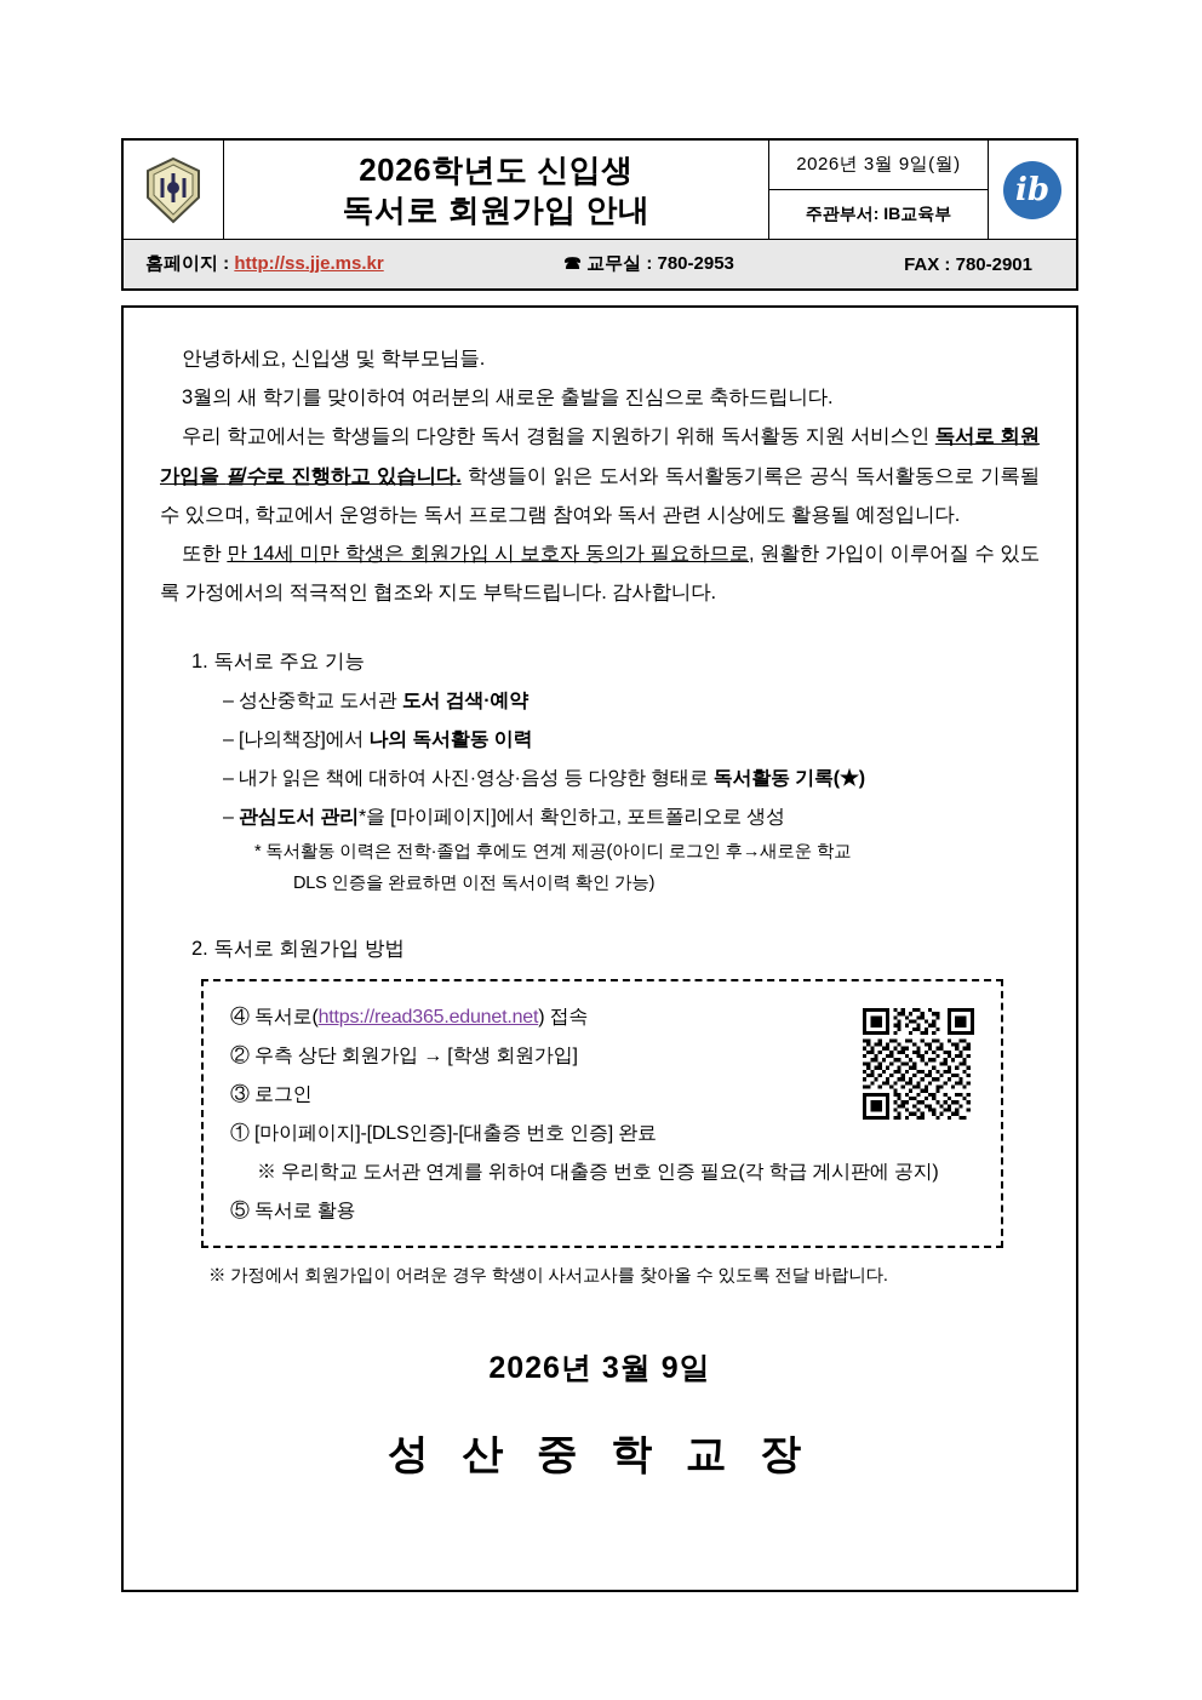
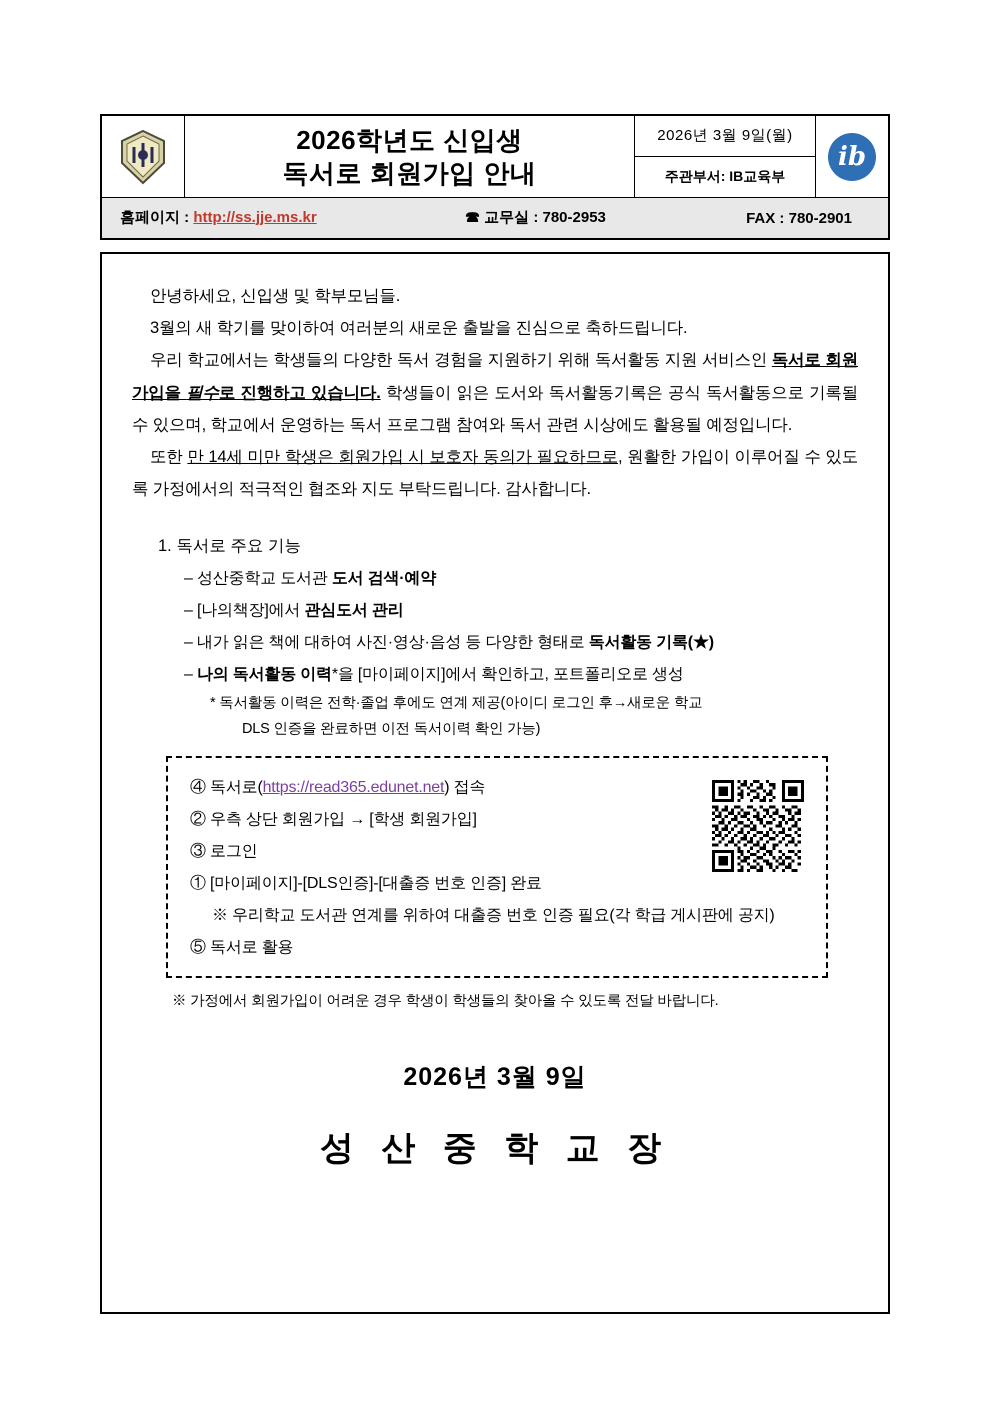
  2026학년도 신입생
  독서로 회원가입 안내
  2026년 3월 9일(월)
  주관부서: IB교육부
  ib
  홈페이지 : http://ss.jje.ms.kr
  ☎ 교무실 : 780-2953
  FAX : 780-2901
  안녕하세요, 신입생 및 학부모님들.
  3월의 새 학기를 맞이하여 여러분의 새로운 출발을 진심으로 축하드립니다.
  우리 학교에서는 학생들의 다양한 독서 경험을 지원하기 위해 독서활동 지원 서비스인 독서로 회원가입을 필수로 진행하고 있습니다. 학생들이 읽은 도서와 독서활동기록은 공식 독서활동으로 기록될 수 있으며, 학교에서 운영하는 독서 프로그램 참여와 독서 관련 시상에도 활용될 예정입니다.
  또한 만 14세 미만 학생은 회원가입 시 보호자 동의가 필요하므로, 원활한 가입이 이루어질 수 있도록 가정에서의 적극적인 협조와 지도 부탁드립니다. 감사합니다.
  1. 독서로 주요 기능
  – 성산중학교 도서관 도서 검색·예약
- – [나의책장]에서 나의 독서활동 이력
+ – [나의책장]에서 관심도서 관리
  – 내가 읽은 책에 대하여 사진·영상·음성 등 다양한 형태로 독서활동 기록(★)
- – 관심도서 관리*을 [마이페이지]에서 확인하고, 포트폴리오로 생성
+ – 나의 독서활동 이력*을 [마이페이지]에서 확인하고, 포트폴리오로 생성
  * 독서활동 이력은 전학·졸업 후에도 연계 제공(아이디 로그인 후→새로운 학교
  DLS 인증을 완료하면 이전 독서이력 확인 가능)
- 2. 독서로 회원가입 방법
  ④ 독서로(https://read365.edunet.net) 접속
  ② 우측 상단 회원가입 → [학생 회원가입]
  ③ 로그인
  ① [마이페이지]-[DLS인증]-[대출증 번호 인증] 완료
  ※ 우리학교 도서관 연계를 위하여 대출증 번호 인증 필요(각 학급 게시판에 공지)
  ⑤ 독서로 활용
- ※ 가정에서 회원가입이 어려운 경우 학생이 사서교사를 찾아올 수 있도록 전달 바랍니다.
+ ※ 가정에서 회원가입이 어려운 경우 학생이 학생들의 찾아올 수 있도록 전달 바랍니다.
  2026년 3월 9일
  성 산 중 학 교 장
